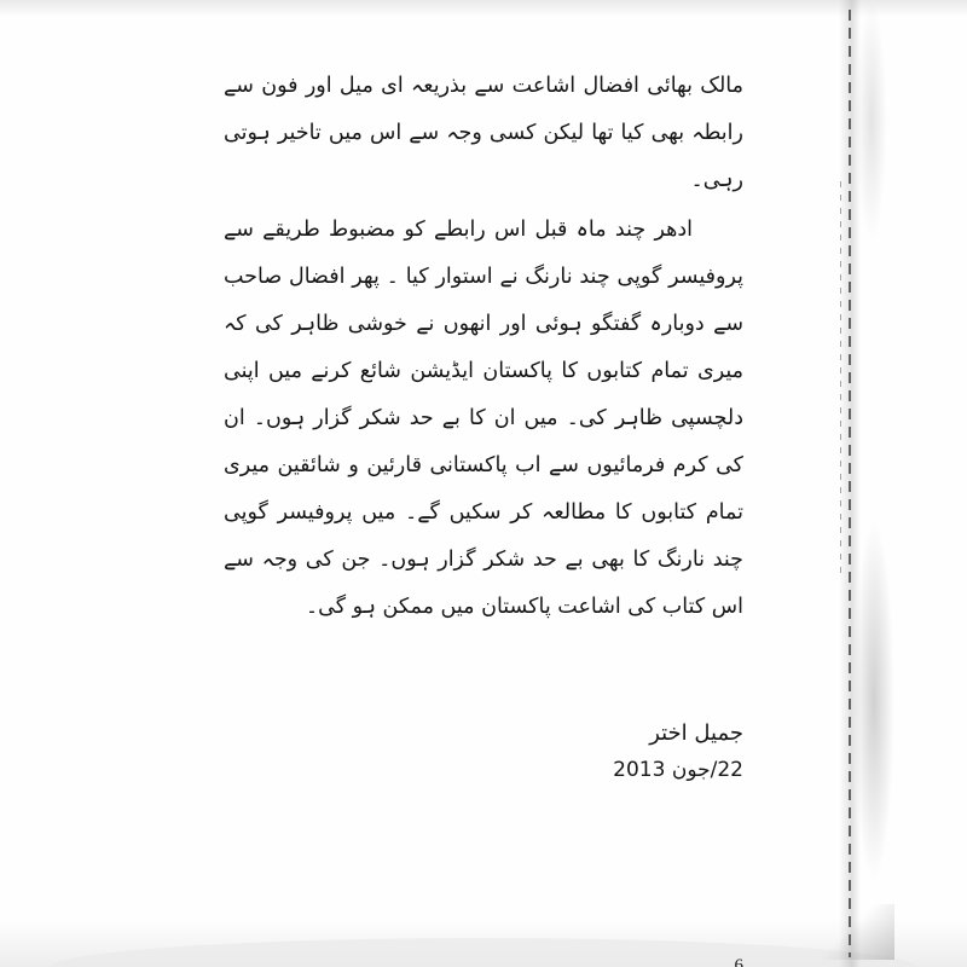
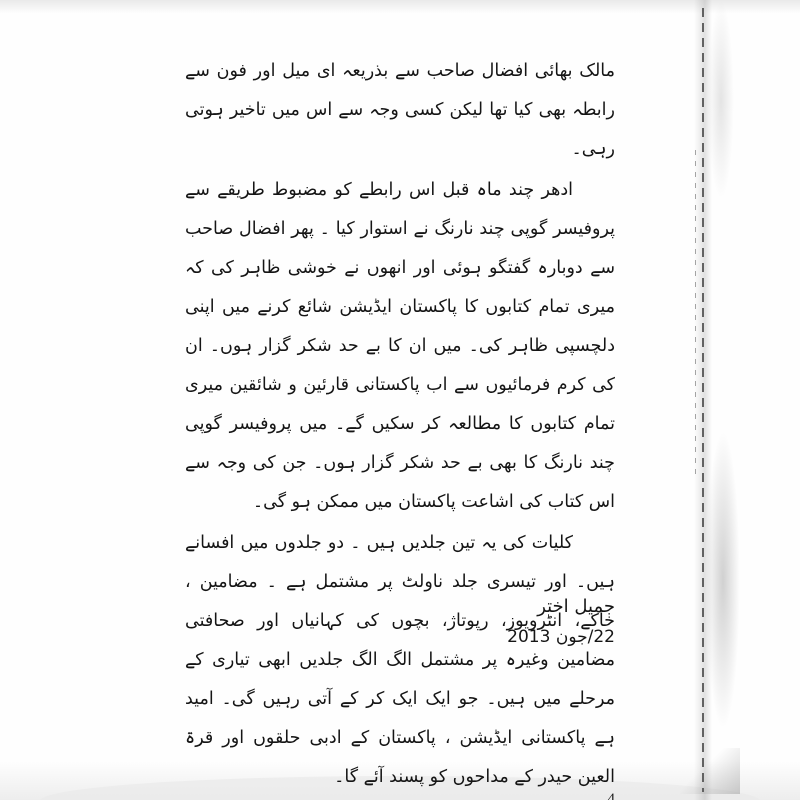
- مالک بھائی افضال اشاعت سے بذریعہ ای میل اور فون سے رابطہ بھی کیا تھا لیکن کسی وجہ سے اس میں تاخیر ہوتی رہی۔
+ مالک بھائی افضال صاحب سے بذریعہ ای میل اور فون سے رابطہ بھی کیا تھا لیکن کسی وجہ سے اس میں تاخیر ہوتی رہی۔
  ادھر چند ماہ قبل اس رابطے کو مضبوط طریقے سے پروفیسر گوپی چند نارنگ نے استوار کیا ۔ پھر افضال صاحب سے دوبارہ گفتگو ہوئی اور انھوں نے خوشی ظاہر کی کہ میری تمام کتابوں کا پاکستان ایڈیشن شائع کرنے میں اپنی دلچسپی ظاہر کی۔ میں ان کا بے حد شکر گزار ہوں۔ ان کی کرم فرمائیوں سے اب پاکستانی قارئین و شائقین میری تمام کتابوں کا مطالعہ کر سکیں گے۔ میں پروفیسر گوپی چند نارنگ کا بھی بے حد شکر گزار ہوں۔ جن کی وجہ سے اس کتاب کی اشاعت پاکستان میں ممکن ہو گی۔
+ کلیات کی یہ تین جلدیں ہیں ۔ دو جلدوں میں افسانے ہیں۔ اور تیسری جلد ناولٹ پر مشتمل ہے ۔ مضامین ، خاکے، انٹرویوز، رپوتاژ، بچوں کی کہانیاں اور صحافتی مضامین وغیرہ پر مشتمل الگ الگ جلدیں ابھی تیاری کے مرحلے میں ہیں۔ جو ایک ایک کر کے آتی رہیں گی۔ امید ہے پاکستانی ایڈیشن ، پاکستان کے ادبی حلقوں اور قرۃ العین حیدر کے مداحوں کو پسند آئے گا۔
  جمیل اختر
  22/جون 2013
- 6
+ 4
